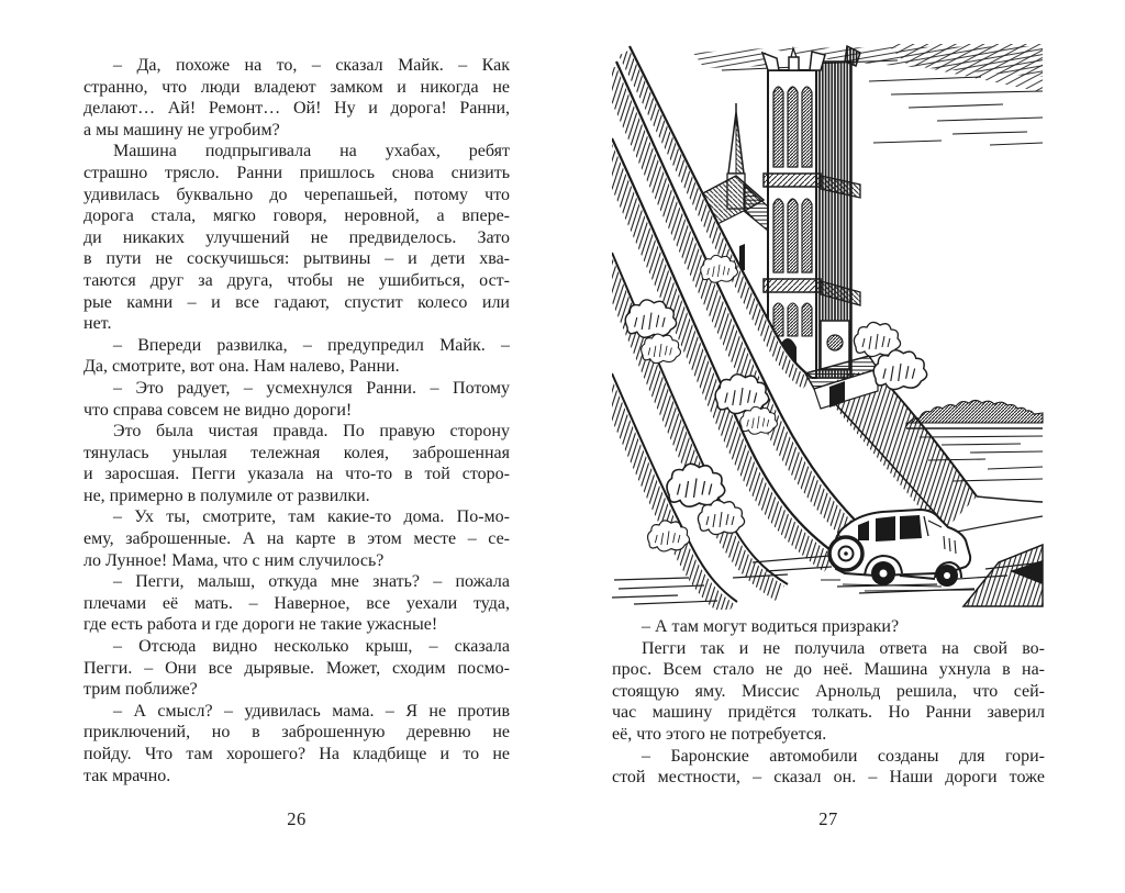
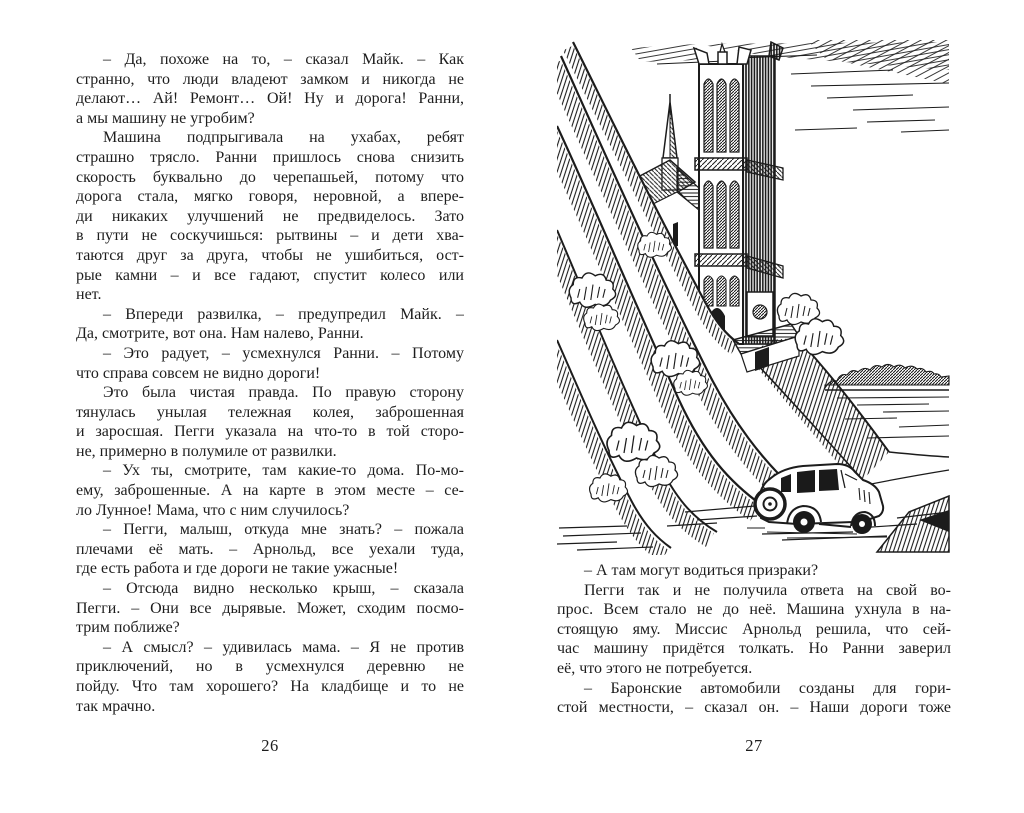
  – Да, похоже на то, – сказал Майк. – Как
  странно, что люди владеют замком и никогда не
  делают… Ай! Ремонт… Ой! Ну и дорога! Ранни,
  а мы машину не угробим?
  Машина подпрыгивала на ухабах, ребят
  страшно трясло. Ранни пришлось снова снизить
- удивилась буквально до черепашьей, потому что
+ скорость буквально до черепашьей, потому что
  дорога стала, мягко говоря, неровной, а впере-
  ди никаких улучшений не предвиделось. Зато
  в пути не соскучишься: рытвины – и дети хва-
  таются друг за друга, чтобы не ушибиться, ост-
  рые камни – и все гадают, спустит колесо или
  нет.
  – Впереди развилка, – предупредил Майк. –
  Да, смотрите, вот она. Нам налево, Ранни.
  – Это радует, – усмехнулся Ранни. – Потому
  что справа совсем не видно дороги!
  Это была чистая правда. По правую сторону
  тянулась унылая тележная колея, заброшенная
  и заросшая. Пегги указала на что-то в той сторо-
  не, примерно в полумиле от развилки.
  – Ух ты, смотрите, там какие-то дома. По-мо-
  ему, заброшенные. А на карте в этом месте – се-
  ло Лунное! Мама, что с ним случилось?
  – Пегги, малыш, откуда мне знать? – пожала
- плечами её мать. – Наверное, все уехали туда,
+ плечами её мать. – Арнольд, все уехали туда,
  где есть работа и где дороги не такие ужасные!
  – Отсюда видно несколько крыш, – сказала
  Пегги. – Они все дырявые. Может, сходим посмо-
  трим поближе?
  – А смысл? – удивилась мама. – Я не против
- приключений, но в заброшенную деревню не
+ приключений, но в усмехнулся деревню не
  пойду. Что там хорошего? На кладбище и то не
  так мрачно.
  26
  – А там могут водиться призраки?
  Пегги так и не получила ответа на свой во-
  прос. Всем стало не до неё. Машина ухнула в на-
  стоящую яму. Миссис Арнольд решила, что сей-
  час машину придётся толкать. Но Ранни заверил
  её, что этого не потребуется.
  – Баронские автомобили созданы для гори-
  стой местности, – сказал он. – Наши дороги тоже
  27
